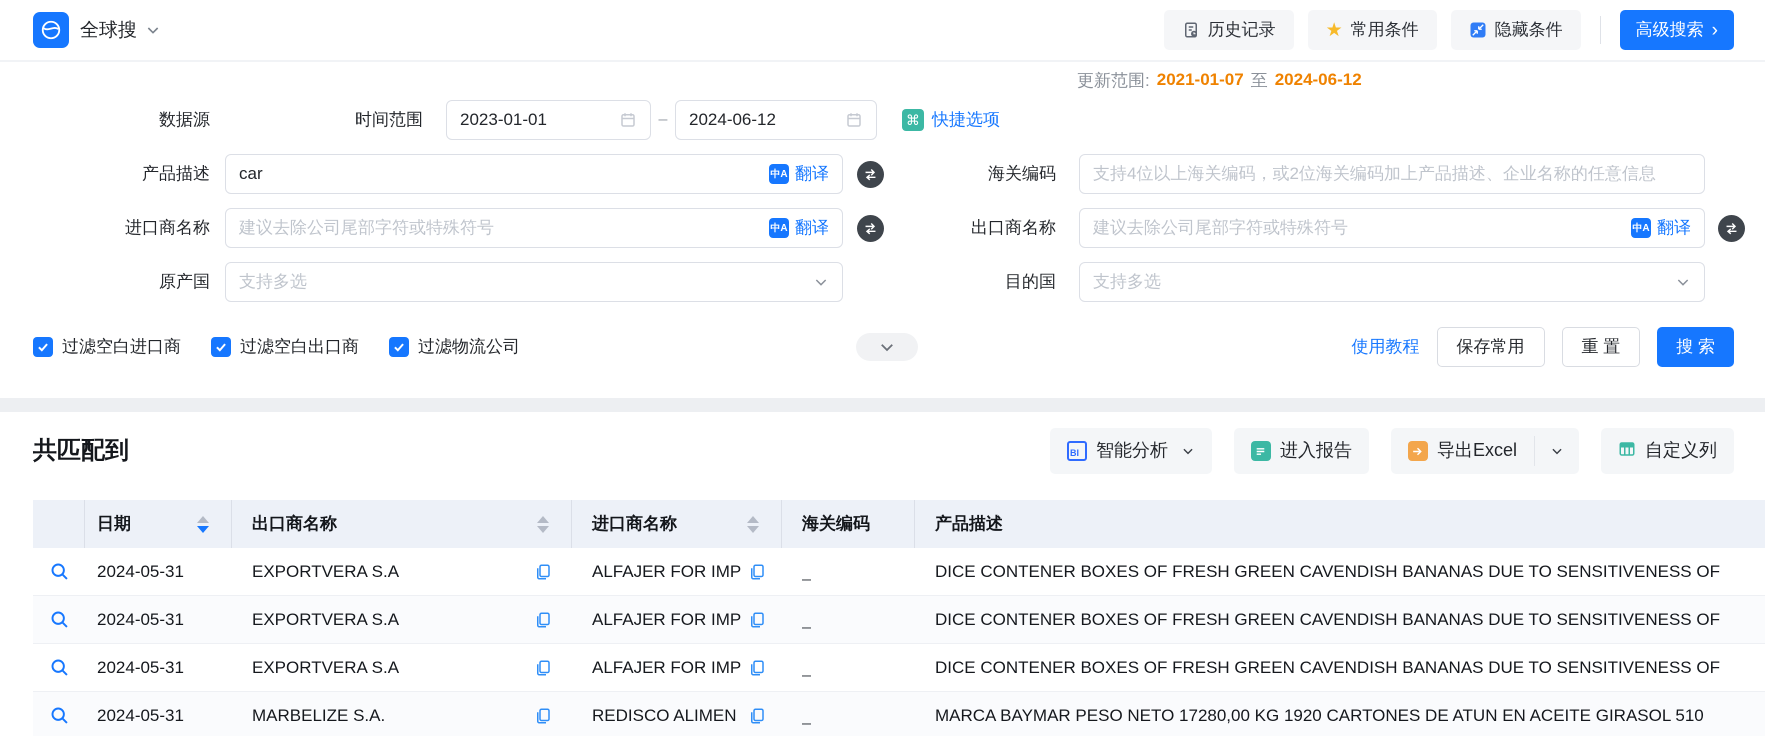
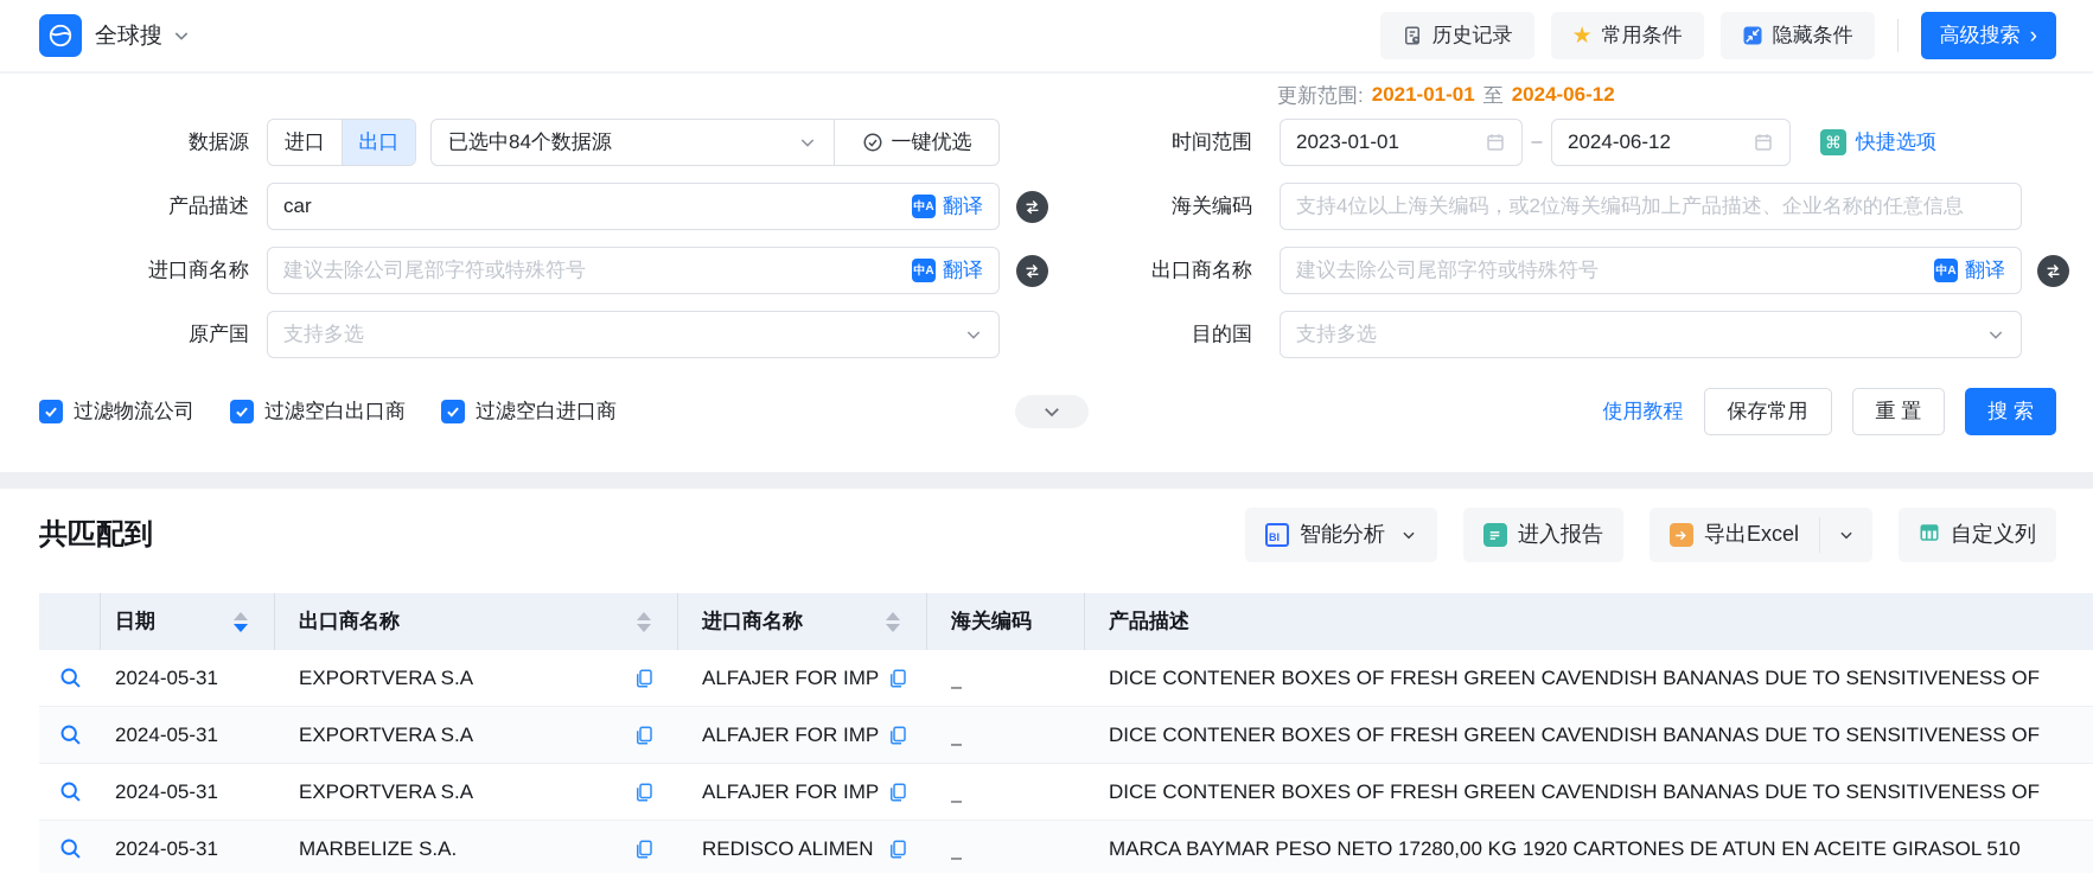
  全球搜
  历史记录
  ★
  常用条件
  隐藏条件
  高级搜索
  ›
  更新范围:
- 2021-01-07
+ 2021-01-01
  至
  2024-06-12
  数据源
+ 进口
+ 出口
+ 已选中84个数据源
+ 一键优选
  时间范围
  2023-01-01
  –
  2024-06-12
  ⌘
  快捷选项
  产品描述
  car
  中A
  翻译
  海关编码
  支持4位以上海关编码，或2位海关编码加上产品描述、企业名称的任意信息
  进口商名称
  建议去除公司尾部字符或特殊符号
  中A
  翻译
  出口商名称
  建议去除公司尾部字符或特殊符号
  中A
  翻译
  原产国
  支持多选
  目的国
  支持多选
- 过滤空白进口商
+ 过滤物流公司
  过滤空白出口商
- 过滤物流公司
+ 过滤空白进口商
  使用教程
  保存常用
  重 置
  搜 索
  共匹配到
  BI
  智能分析
  进入报告
  导出Excel
  自定义列
  日期
  出口商名称
  进口商名称
  海关编码
  产品描述
  2024-05-31
  EXPORTVERA S.A
  ALFAJER FOR IMP
  _
  DICE CONTENER BOXES OF FRESH GREEN CAVENDISH BANANAS DUE TO SENSITIVENESS OF
  2024-05-31
  EXPORTVERA S.A
  ALFAJER FOR IMP
  _
  DICE CONTENER BOXES OF FRESH GREEN CAVENDISH BANANAS DUE TO SENSITIVENESS OF
  2024-05-31
  EXPORTVERA S.A
  ALFAJER FOR IMP
  _
  DICE CONTENER BOXES OF FRESH GREEN CAVENDISH BANANAS DUE TO SENSITIVENESS OF
  2024-05-31
  MARBELIZE S.A.
  REDISCO ALIMEN
  _
  MARCA BAYMAR PESO NETO 17280,00 KG 1920 CARTONES DE ATUN EN ACEITE GIRASOL 510
